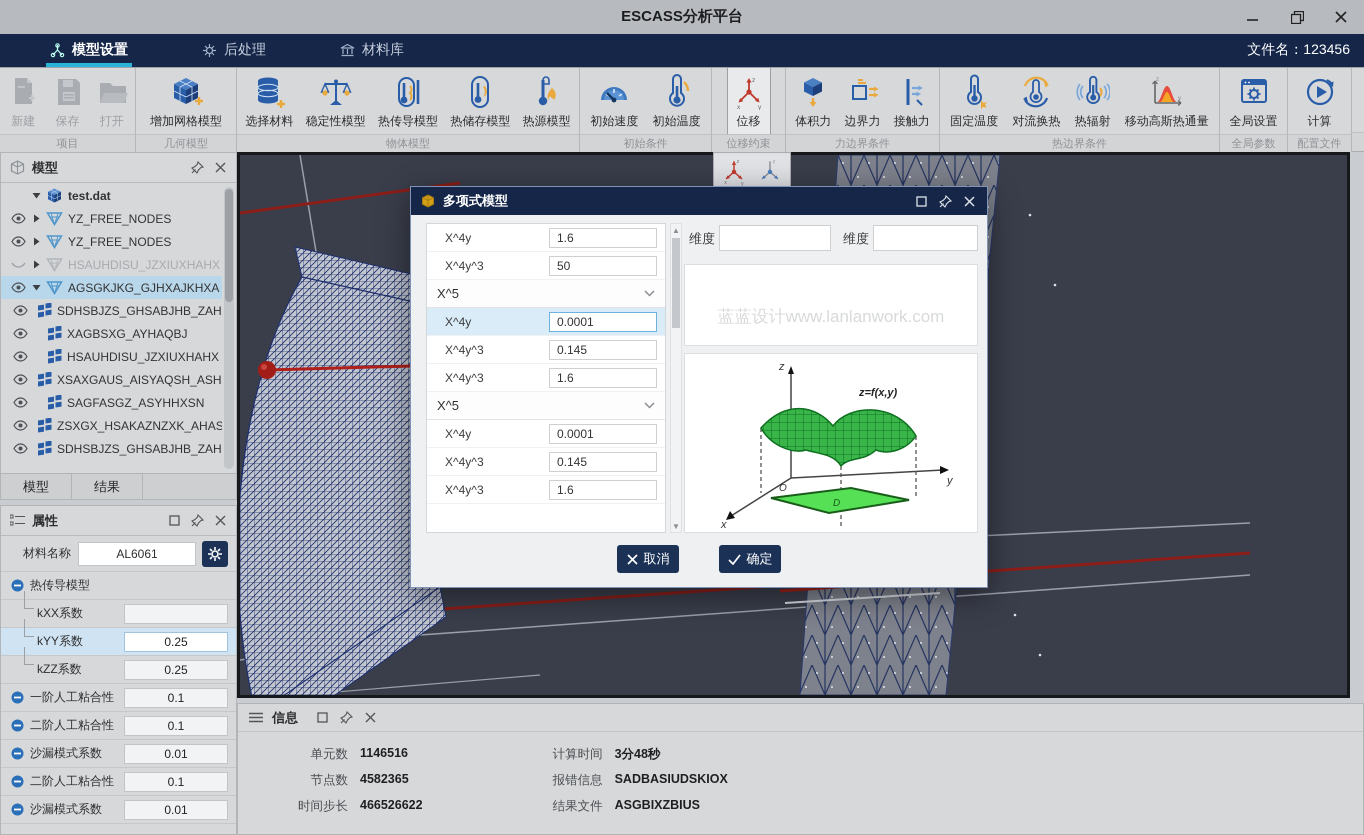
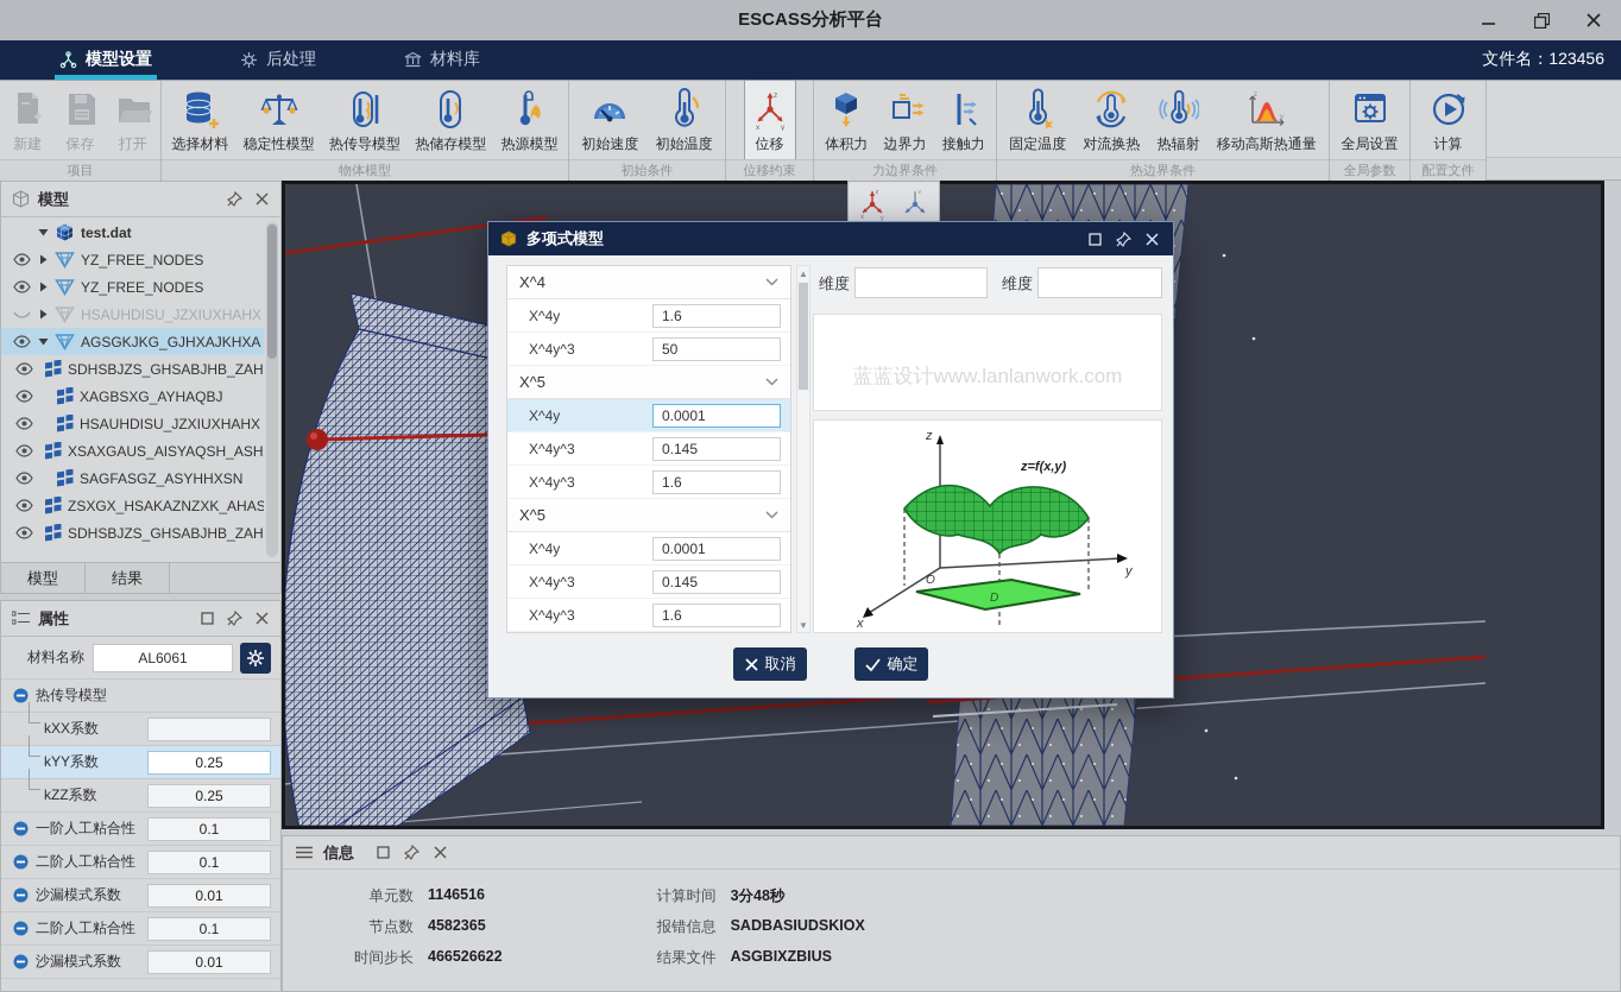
  ESCASS分析平台
  模型设置
  后处理
  材料库
  文件名：123456
  新建
  保存
  打开
  项目
- 增加网格模型
- 几何模型
  选择材料
  稳定性模型
  热传导模型
  热储存模型
  热源模型
  物体模型
  初始速度
  初始温度
  初始条件
  位移
  位移约束
  体积力
  边界力
  接触力
  力边界条件
  固定温度
  对流换热
  热辐射
  移动高斯热通量
  热边界条件
  全局设置
  全局参数
  计算
  配置文件
  模型
  test.dat
  YZ_FREE_NODES
  YZ_FREE_NODES
  HSAUHDISU_JZXIUXHAHX
  AGSGKJKG_GJHXAJKHXA
  SDHSBJZS_GHSABJHB_ZAH
  XAGBSXG_AYHAQBJ
  HSAUHDISU_JZXIUXHAHX
  XSAXGAUS_AISYAQSH_ASH
  SAGFASGZ_ASYHHXSN
  ZSXGX_HSAKAZNZXK_AHAS
  SDHSBJZS_GHSABJHB_ZAH
  模型
  结果
  属性
  材料名称
  AL6061
  热传导模型
  kXX系数
  kYY系数
  0.25
  kZZ系数
  0.25
  一阶人工粘合性
  0.1
  二阶人工粘合性
  0.1
  沙漏模式系数
  0.01
  二阶人工粘合性
  0.1
  沙漏模式系数
  0.01
  多项式模型
+ X^4
  X^4y
  1.6
  X^4y^3
  50
  X^5
  X^4y
  0.0001
  X^4y^3
  0.145
  X^4y^3
  1.6
  X^5
  X^4y
  0.0001
  X^4y^3
  0.145
  X^4y^3
  1.6
  ▲
  ▼
  维度
  维度
  蓝蓝设计www.lanlanwork.com
  z
  y
  x
  O
  D
  z=f(x,y)
  取消
  确定
  信息
  单元数
  1146516
  节点数
  4582365
  时间步长
  466526622
  计算时间
  3分48秒
  报错信息
  SADBASIUDSKIOX
  结果文件
  ASGBIXZBIUS
